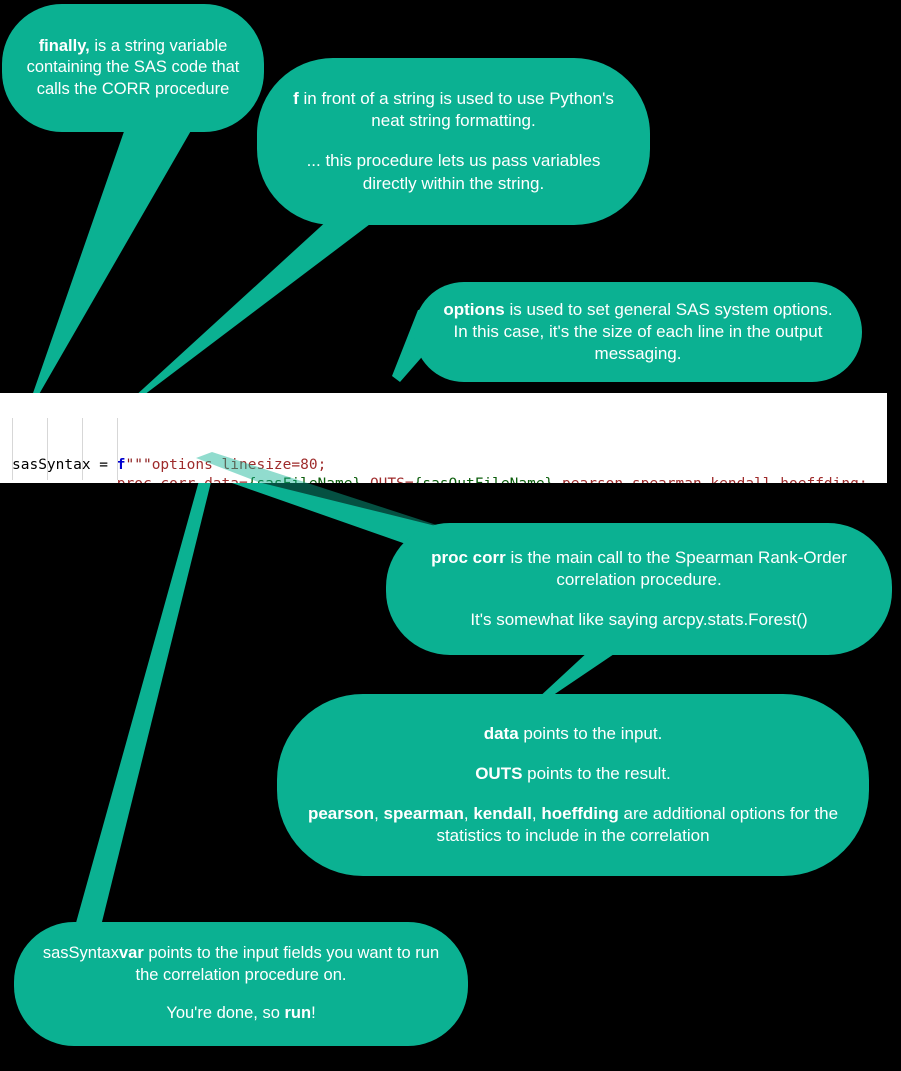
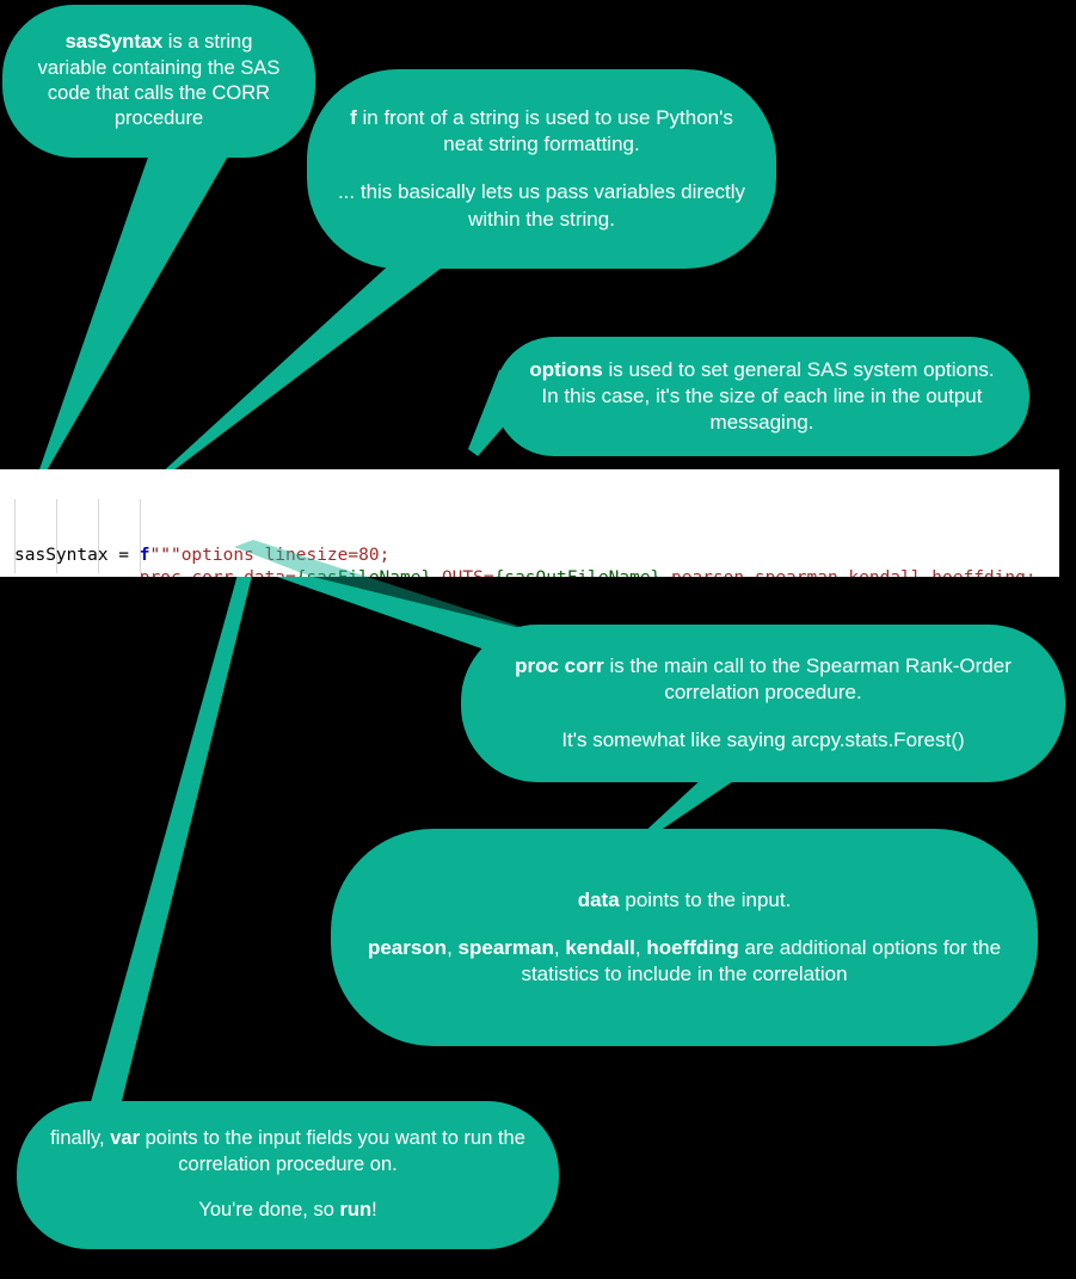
  sasSyntax = f"""options linesize=80;
- finally, is a string variable containing the SAS code that calls the CORR procedure
+ sasSyntax is a string variable containing the SAS code that calls the CORR procedure
  f in front of a string is used to use Python's neat string formatting.
- ... this procedure lets us pass variables directly within the string.
+ ... this basically lets us pass variables directly within the string.
  options is used to set general SAS system options. In this case, it's the size of each line in the output messaging.
  proc corr is the main call to the Spearman Rank-Order correlation procedure.
  It's somewhat like saying arcpy.stats.Forest()
  data points to the input.
- OUTS points to the result.
  pearson, spearman, kendall, hoeffding are additional options for the statistics to include in the correlation
- sasSyntaxvar points to the input fields you want to run the correlation procedure on.
+ finally, var points to the input fields you want to run the correlation procedure on.
  You're done, so run!
